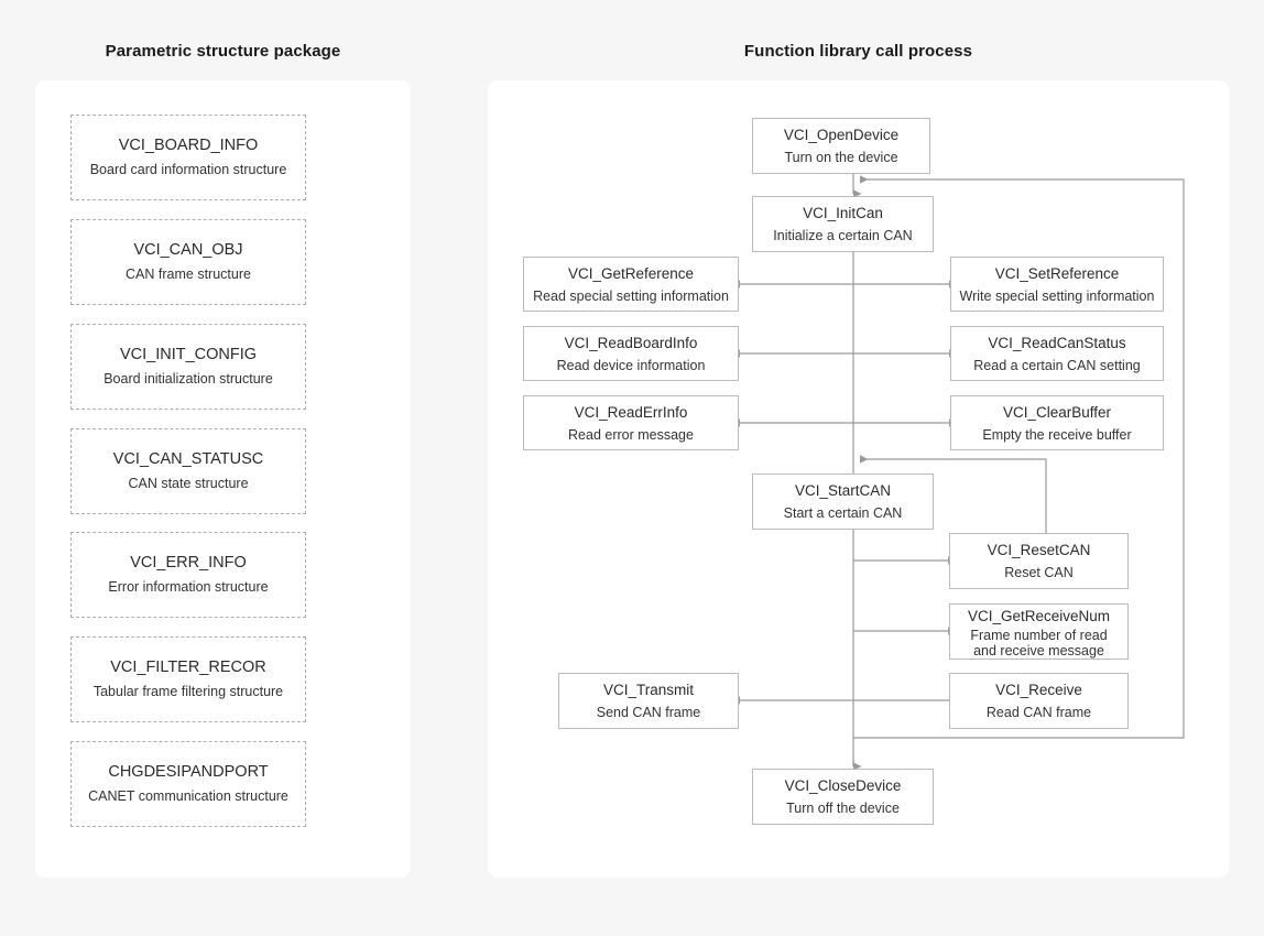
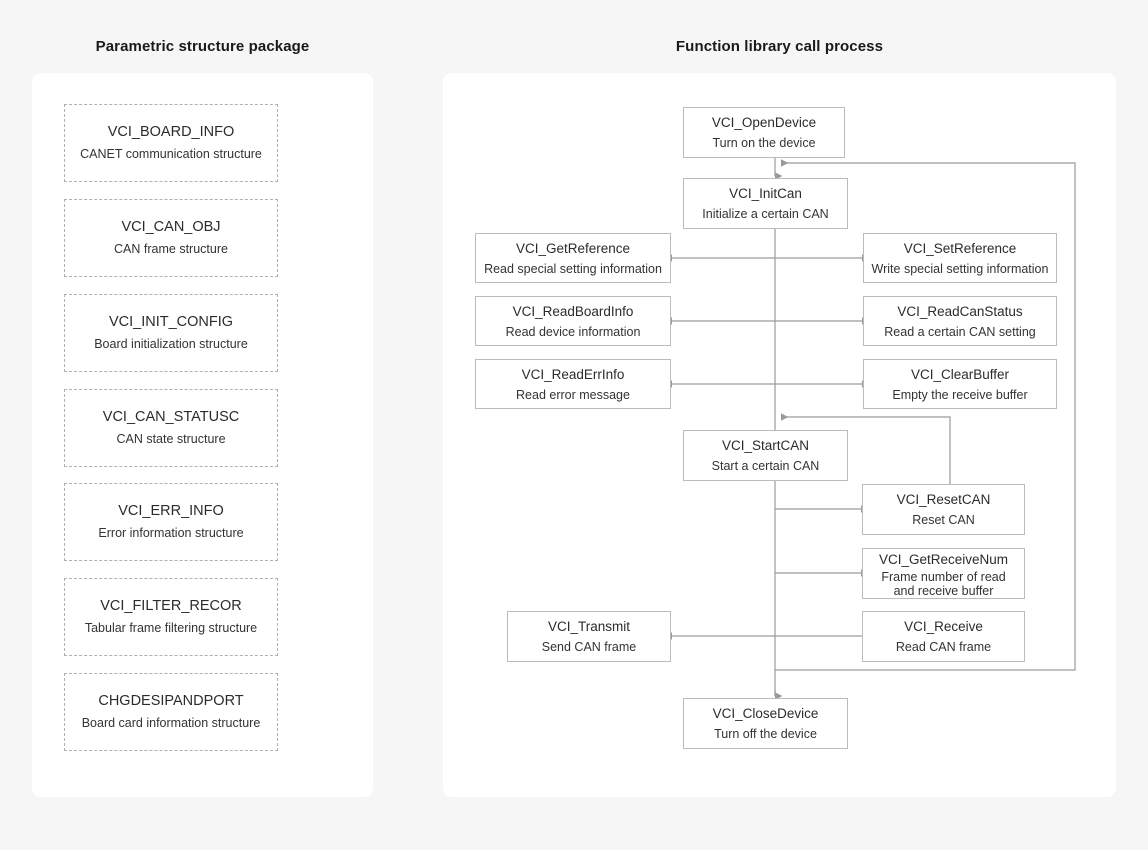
  Parametric structure package
  Function library call process
  VCI_BOARD_INFO
- Board card information structure
+ CANET communication structure
  VCI_CAN_OBJ
  CAN frame structure
  VCI_INIT_CONFIG
  Board initialization structure
  VCI_CAN_STATUSC
  CAN state structure
  VCI_ERR_INFO
  Error information structure
  VCI_FILTER_RECOR
  Tabular frame filtering structure
  CHGDESIPANDPORT
- CANET communication structure
+ Board card information structure
  VCI_OpenDevice
  Turn on the device
  VCI_InitCan
  Initialize a certain CAN
  VCI_GetReference
  Read special setting information
  VCI_SetReference
  Write special setting information
  VCI_ReadBoardInfo
  Read device information
  VCI_ReadCanStatus
  Read a certain CAN setting
  VCI_ReadErrInfo
  Read error message
  VCI_ClearBuffer
  Empty the receive buffer
  VCI_StartCAN
  Start a certain CAN
  VCI_ResetCAN
  Reset CAN
  VCI_GetReceiveNum
- Frame number of read and receive message
+ Frame number of read and receive buffer
  VCI_Transmit
  Send CAN frame
  VCI_Receive
  Read CAN frame
  VCI_CloseDevice
  Turn off the device
